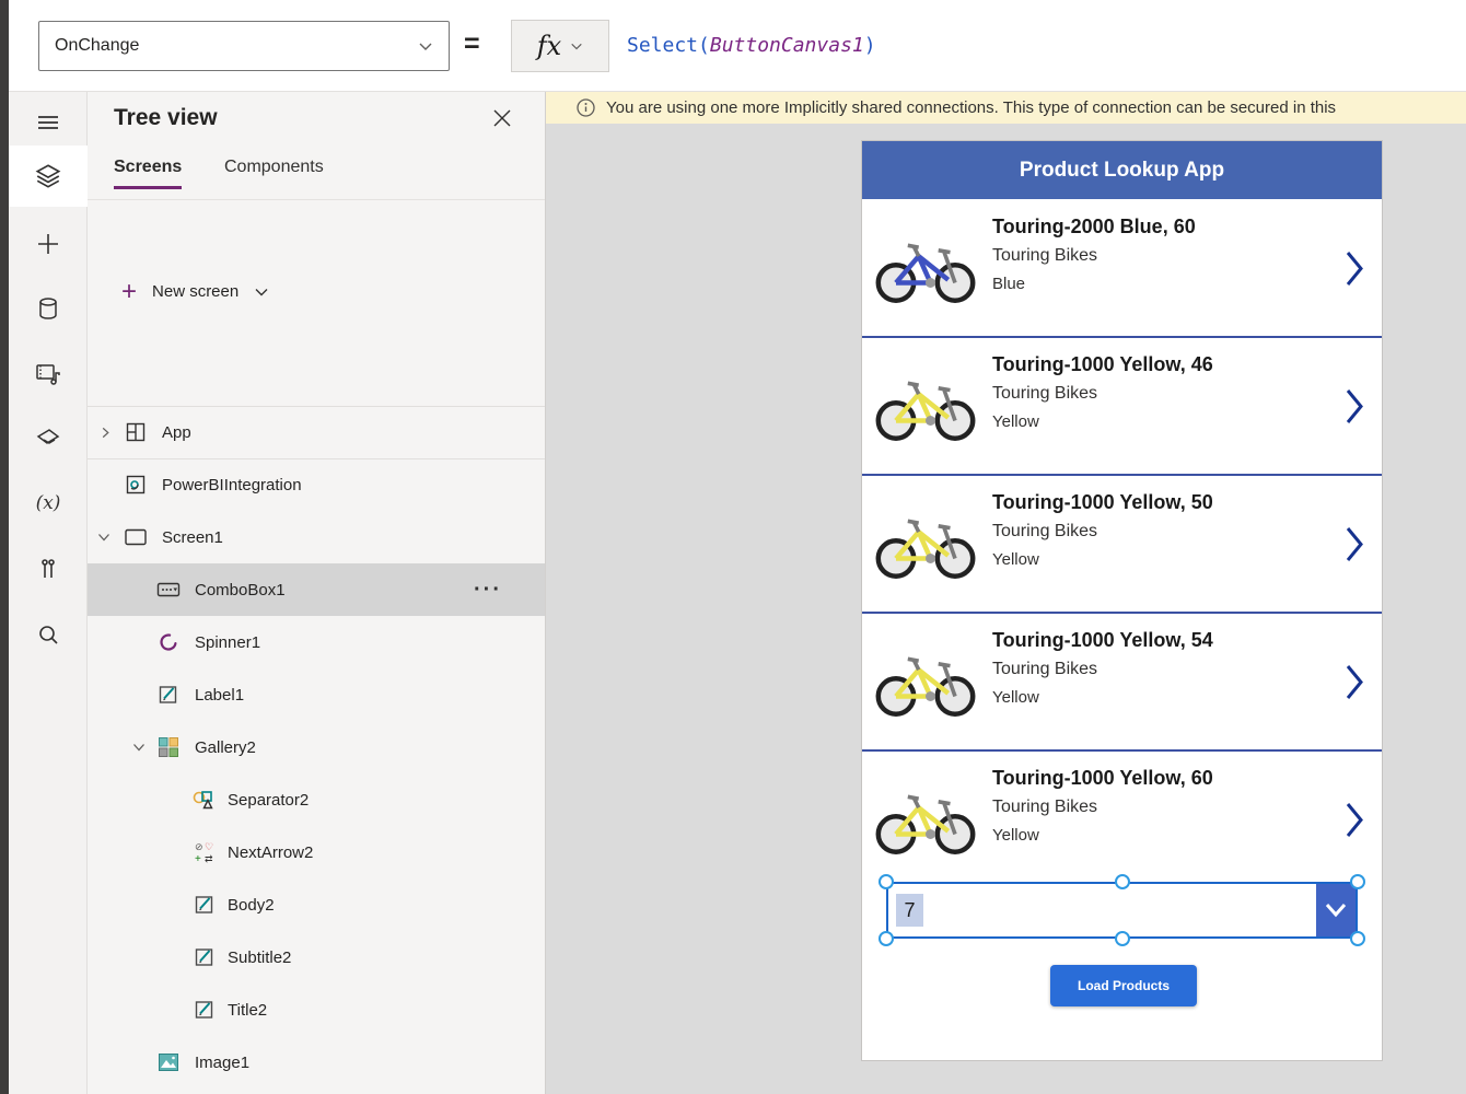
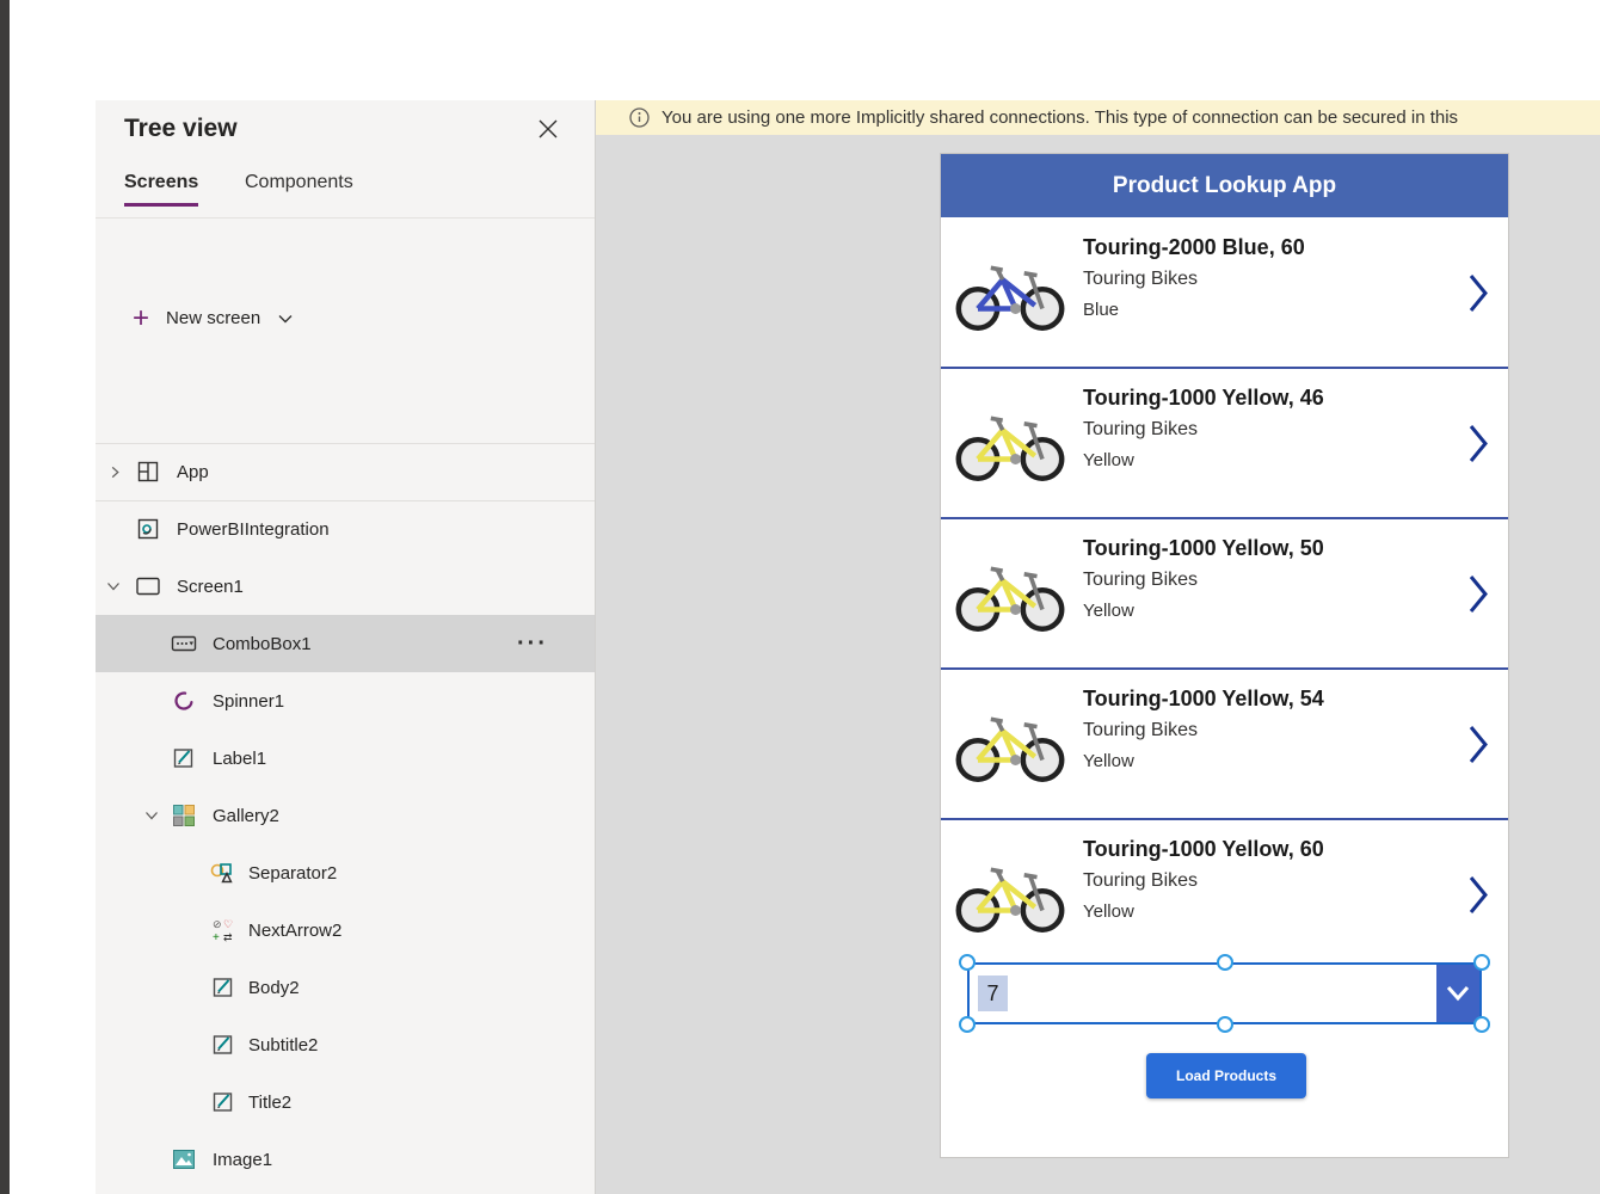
- OnChange
- =
- fx
- Select(ButtonCanvas1)
- (x)
  Tree view
  Screens
  Components
  +
  New screen
  App
  PowerBIIntegration
  Screen1
  ComboBox1
  ···
  Spinner1
  Label1
  Gallery2
  Separator2
  ⊘
  ♡
  +
  ⇄
  NextArrow2
  Body2
  Subtitle2
  Title2
  Image1
  You are using one more Implicitly shared connections. This type of connection can be secured in this
  Product Lookup App
  Touring-2000 Blue, 60
  Touring Bikes
  Blue
  Touring-1000 Yellow, 46
  Touring Bikes
  Yellow
  Touring-1000 Yellow, 50
  Touring Bikes
  Yellow
  Touring-1000 Yellow, 54
  Touring Bikes
  Yellow
  Touring-1000 Yellow, 60
  Touring Bikes
  Yellow
  7
  Load Products
